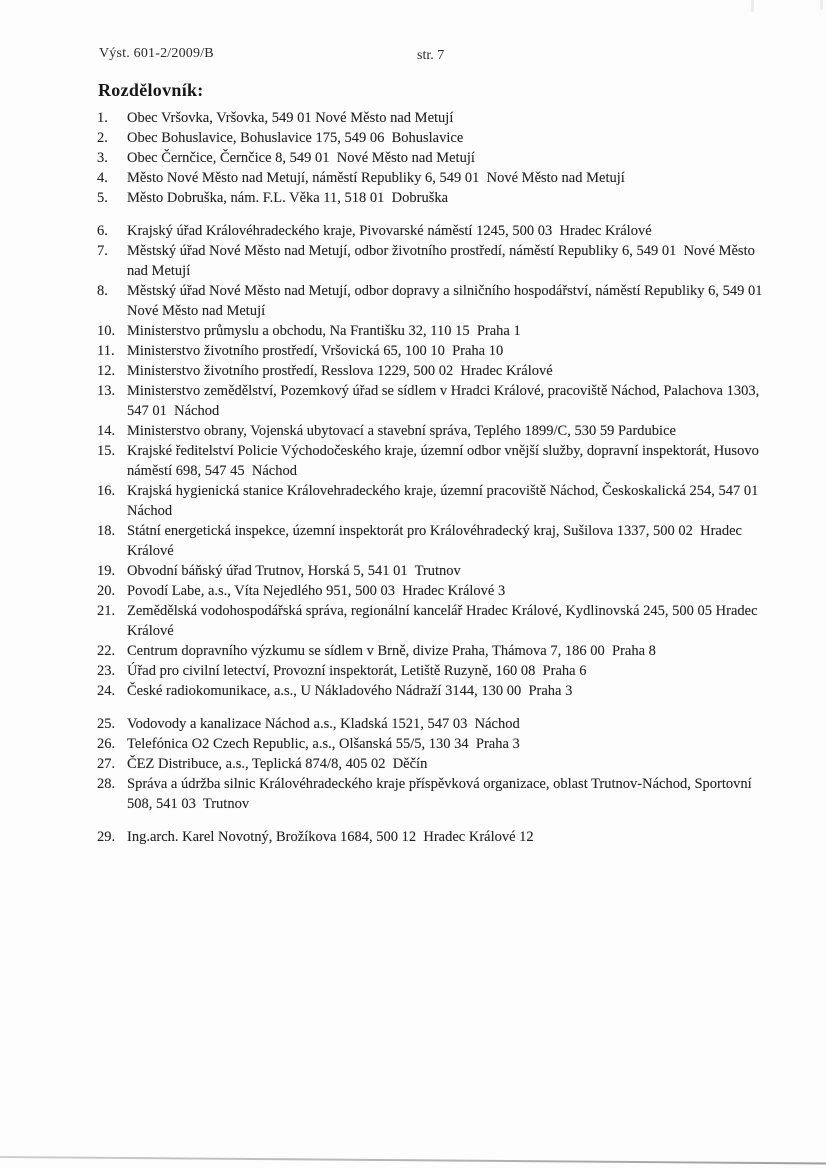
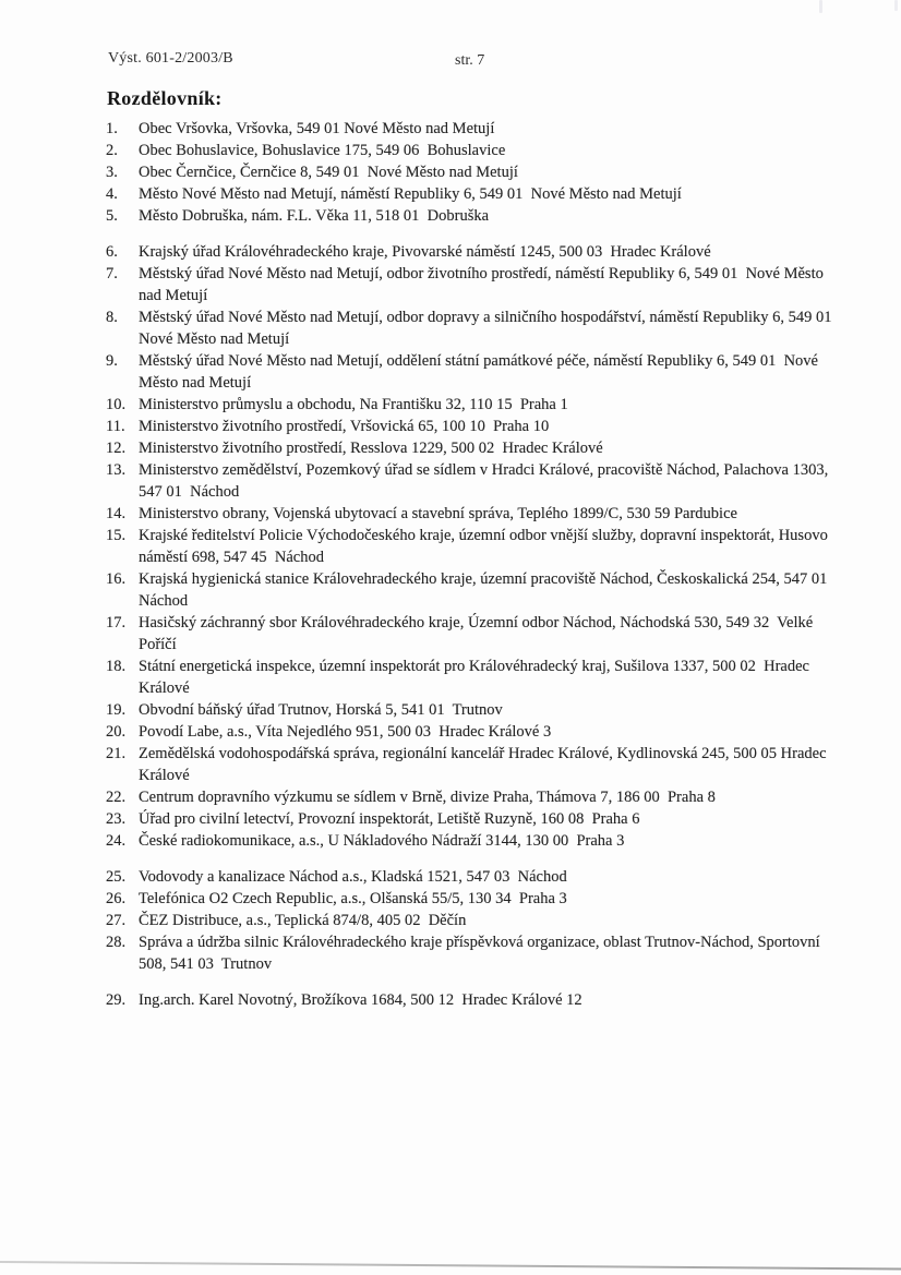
- Výst. 601-2/2009/B
+ Výst. 601-2/2003/B
  str. 7
  Rozdělovník:
  1.
  Obec Vršovka, Vršovka, 549 01 Nové Město nad Metují
  2.
  Obec Bohuslavice, Bohuslavice 175, 549 06 Bohuslavice
  3.
  Obec Černčice, Černčice 8, 549 01 Nové Město nad Metují
  4.
  Město Nové Město nad Metují, náměstí Republiky 6, 549 01 Nové Město nad Metují
  5.
  Město Dobruška, nám. F.L. Věka 11, 518 01 Dobruška
  6.
  Krajský úřad Královéhradeckého kraje, Pivovarské náměstí 1245, 500 03 Hradec Králové
  7.
  Městský úřad Nové Město nad Metují, odbor životního prostředí, náměstí Republiky 6, 549 01 Nové Město nad Metují
  8.
  Městský úřad Nové Město nad Metují, odbor dopravy a silničního hospodářství, náměstí Republiky 6, 549 01 Nové Město nad Metují
+ 9.
+ Městský úřad Nové Město nad Metují, oddělení státní památkové péče, náměstí Republiky 6, 549 01 Nové Město nad Metují
  10.
  Ministerstvo průmyslu a obchodu, Na Františku 32, 110 15 Praha 1
  11.
  Ministerstvo životního prostředí, Vršovická 65, 100 10 Praha 10
  12.
  Ministerstvo životního prostředí, Resslova 1229, 500 02 Hradec Králové
  13.
  Ministerstvo zemědělství, Pozemkový úřad se sídlem v Hradci Králové, pracoviště Náchod, Palachova 1303, 547 01 Náchod
  14.
  Ministerstvo obrany, Vojenská ubytovací a stavební správa, Teplého 1899/C, 530 59 Pardubice
  15.
  Krajské ředitelství Policie Východočeského kraje, územní odbor vnější služby, dopravní inspektorát, Husovo náměstí 698, 547 45 Náchod
  16.
  Krajská hygienická stanice Královehradeckého kraje, územní pracoviště Náchod, Českoskalická 254, 547 01 Náchod
+ 17.
+ Hasičský záchranný sbor Královéhradeckého kraje, Územní odbor Náchod, Náchodská 530, 549 32 Velké Poříčí
  18.
  Státní energetická inspekce, územní inspektorát pro Královéhradecký kraj, Sušilova 1337, 500 02 Hradec Králové
  19.
  Obvodní báňský úřad Trutnov, Horská 5, 541 01 Trutnov
  20.
  Povodí Labe, a.s., Víta Nejedlého 951, 500 03 Hradec Králové 3
  21.
  Zemědělská vodohospodářská správa, regionální kancelář Hradec Králové, Kydlinovská 245, 500 05 Hradec Králové
  22.
  Centrum dopravního výzkumu se sídlem v Brně, divize Praha, Thámova 7, 186 00 Praha 8
  23.
  Úřad pro civilní letectví, Provozní inspektorát, Letiště Ruzyně, 160 08 Praha 6
  24.
  České radiokomunikace, a.s., U Nákladového Nádraží 3144, 130 00 Praha 3
  25.
  Vodovody a kanalizace Náchod a.s., Kladská 1521, 547 03 Náchod
  26.
  Telefónica O2 Czech Republic, a.s., Olšanská 55/5, 130 34 Praha 3
  27.
  ČEZ Distribuce, a.s., Teplická 874/8, 405 02 Děčín
  28.
  Správa a údržba silnic Královéhradeckého kraje příspěvková organizace, oblast Trutnov-Náchod, Sportovní 508, 541 03 Trutnov
  29.
  Ing.arch. Karel Novotný, Brožíkova 1684, 500 12 Hradec Králové 12
